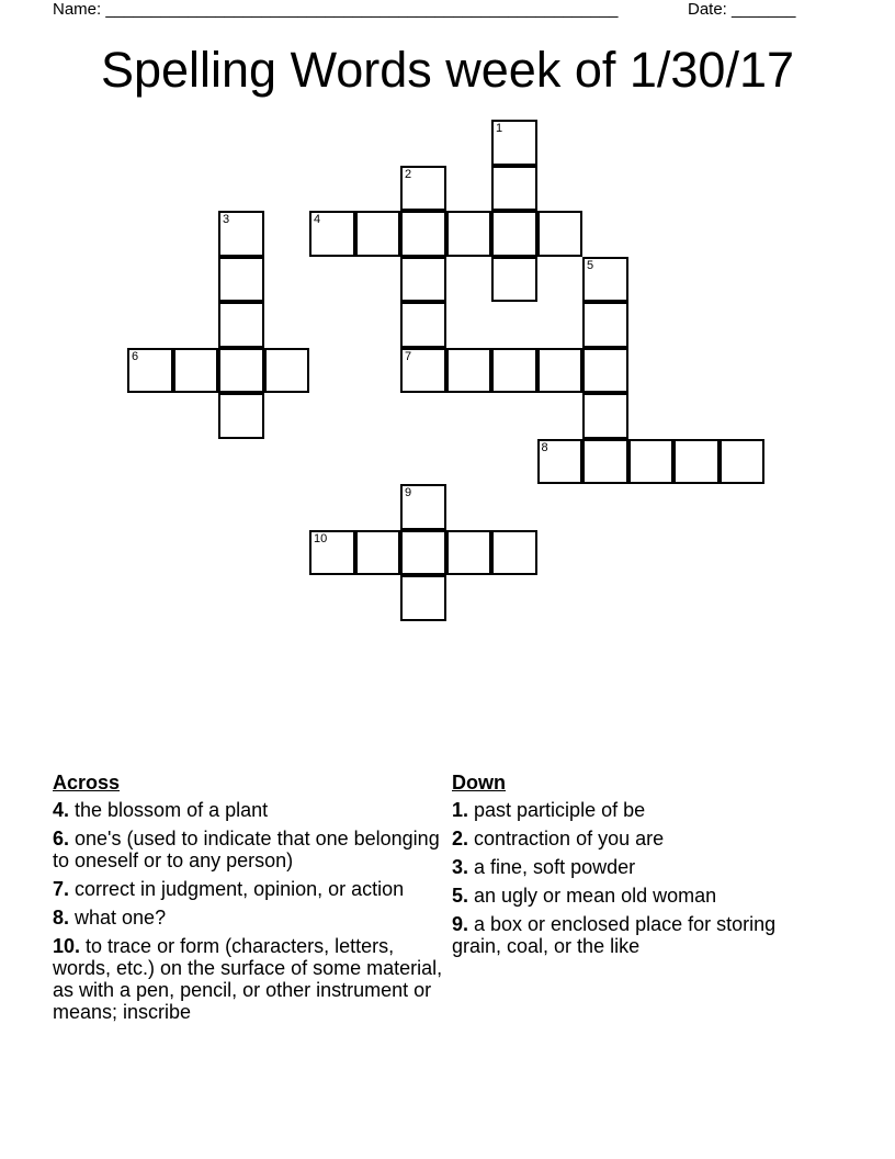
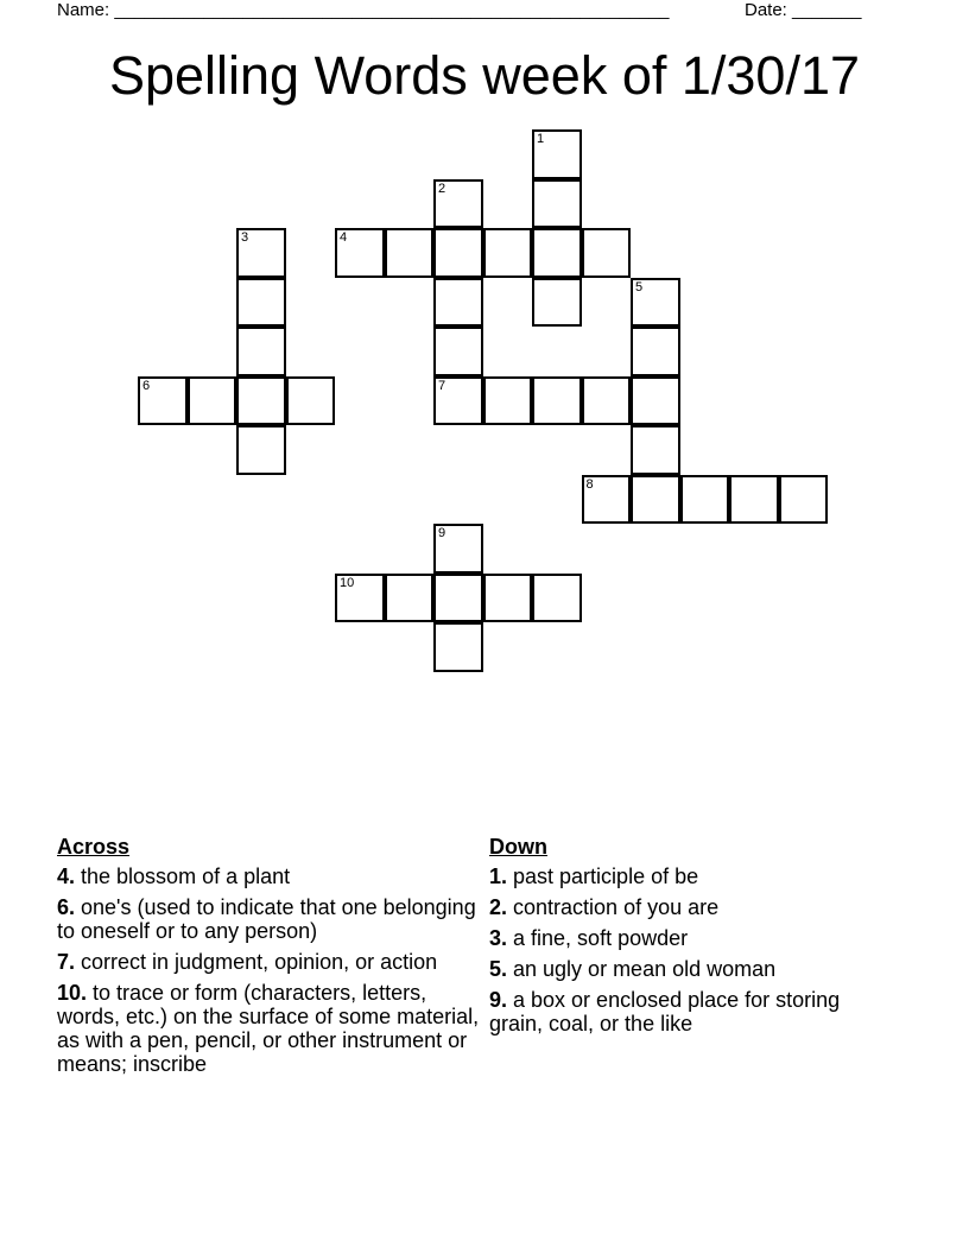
  Name: ________________________________________________________
  Date: _______
  Spelling Words week of 1/30/17
  1
  2
  7
  3
  4
  5
  6
  8
  9
  10
  Across
  4. the blossom of a plant
  6. one's (used to indicate that one belonging to oneself or to any person)
  7. correct in judgment, opinion, or action
- 8. what one?
  10. to trace or form (characters, letters, words, etc.) on the surface of some material, as with a pen, pencil, or other instrument or means; inscribe
  Down
  1. past participle of be
  2. contraction of you are
  3. a fine, soft powder
  5. an ugly or mean old woman
  9. a box or enclosed place for storing grain, coal, or the like
